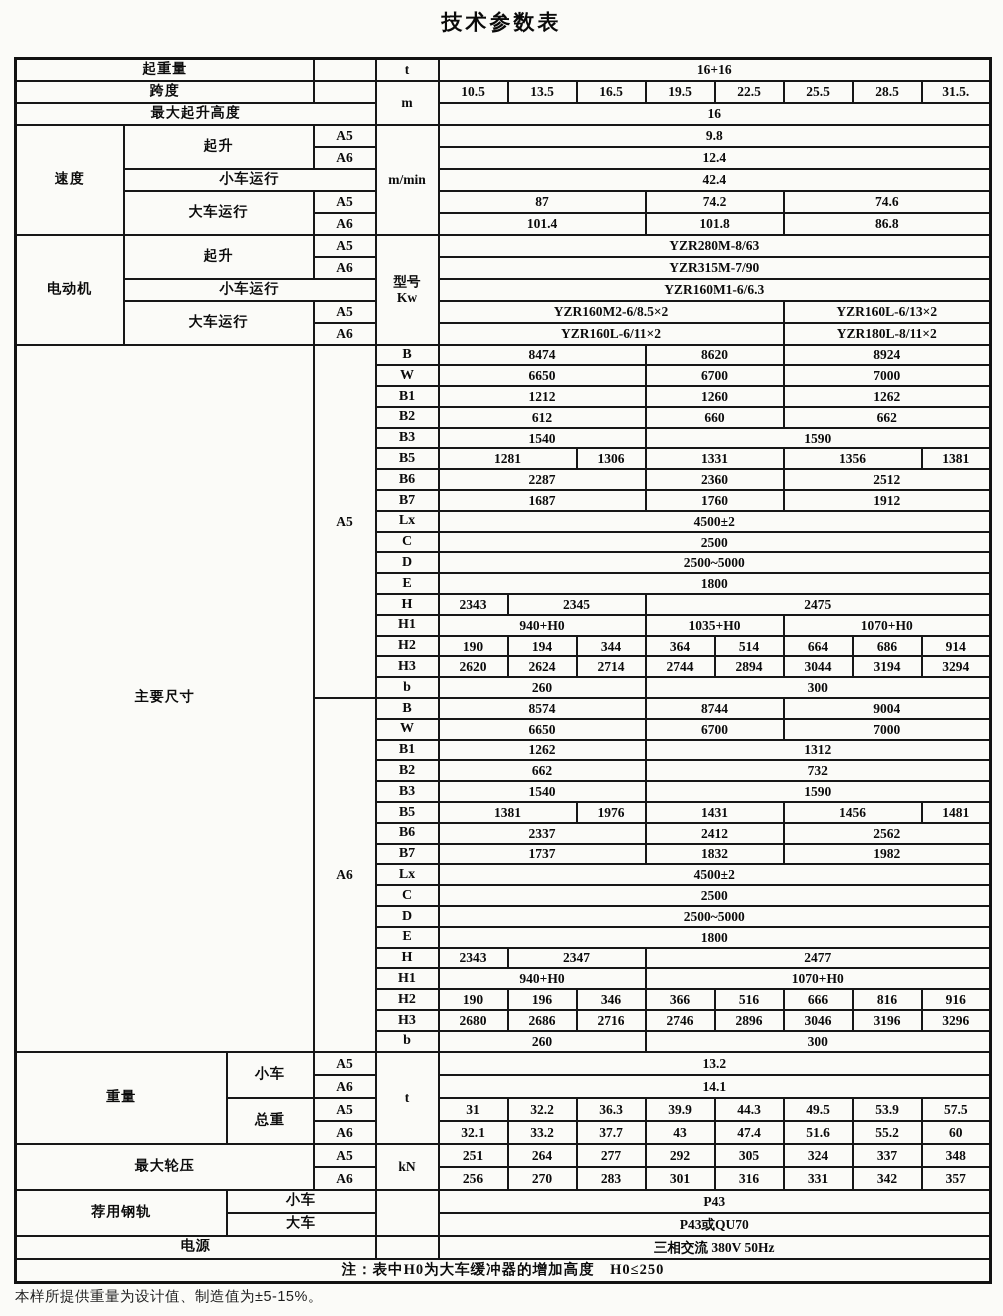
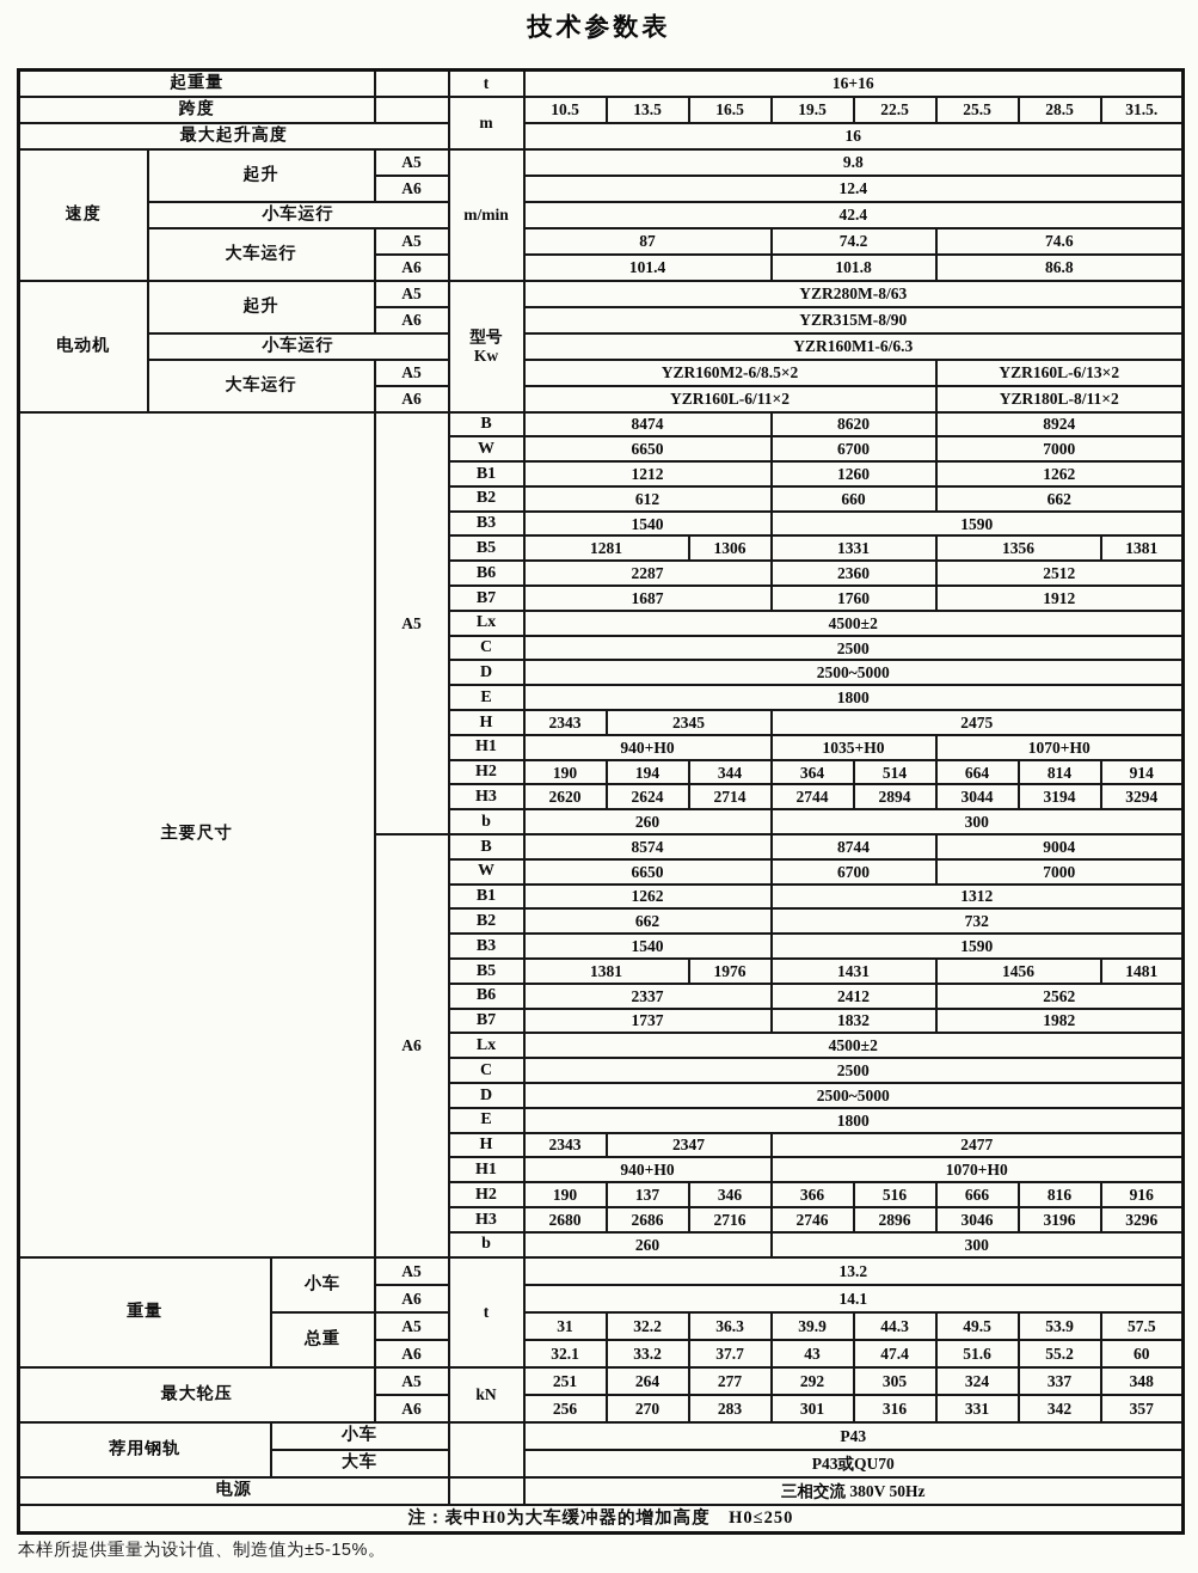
  技术参数表
  起重量		t	16+16
  跨度		m	10.5	13.5	16.5	19.5	22.5	25.5	28.5	31.5.
  最大起升高度	16
  速度	起升	A5	m/min	9.8
  A6	12.4
  小车运行	42.4
  大车运行	A5	87	74.2	74.6
  A6	101.4	101.8	86.8
  电动机	起升	A5	型号 Kw	YZR280M-8/63
- A6	YZR315M-7/90
+ A6	YZR315M-8/90
  小车运行	YZR160M1-6/6.3
  大车运行	A5	YZR160M2-6/8.5×2	YZR160L-6/13×2
  A6	YZR160L-6/11×2	YZR180L-8/11×2
  主要尺寸	A5	B	8474	8620	8924
  W	6650	6700	7000
  B1	1212	1260	1262
  B2	612	660	662
  B3	1540	1590
  B5	1281	1306	1331	1356	1381
  B6	2287	2360	2512
  B7	1687	1760	1912
  Lx	4500±2
  C	2500
  D	2500~5000
  E	1800
  H	2343	2345	2475
  H1	940+H0	1035+H0	1070+H0
- H2	190	194	344	364	514	664	686	914
+ H2	190	194	344	364	514	664	814	914
  H3	2620	2624	2714	2744	2894	3044	3194	3294
  b	260	300
  A6	B	8574	8744	9004
  W	6650	6700	7000
  B1	1262	1312
  B2	662	732
  B3	1540	1590
  B5	1381	1976	1431	1456	1481
  B6	2337	2412	2562
  B7	1737	1832	1982
  Lx	4500±2
  C	2500
  D	2500~5000
  E	1800
  H	2343	2347	2477
  H1	940+H0	1070+H0
- H2	190	196	346	366	516	666	816	916
+ H2	190	137	346	366	516	666	816	916
  H3	2680	2686	2716	2746	2896	3046	3196	3296
  b	260	300
  重量	小车	A5	t	13.2
  A6	14.1
  总重	A5	31	32.2	36.3	39.9	44.3	49.5	53.9	57.5
  A6	32.1	33.2	37.7	43	47.4	51.6	55.2	60
  最大轮压	A5	kN	251	264	277	292	305	324	337	348
  A6	256	270	283	301	316	331	342	357
  荐用钢轨	小车		P43
  大车	P43或QU70
  电源		三相交流 380V 50Hz
  注：表中H0为大车缓冲器的增加高度 H0≤250
  本样所提供重量为设计值、制造值为±5-15%。
